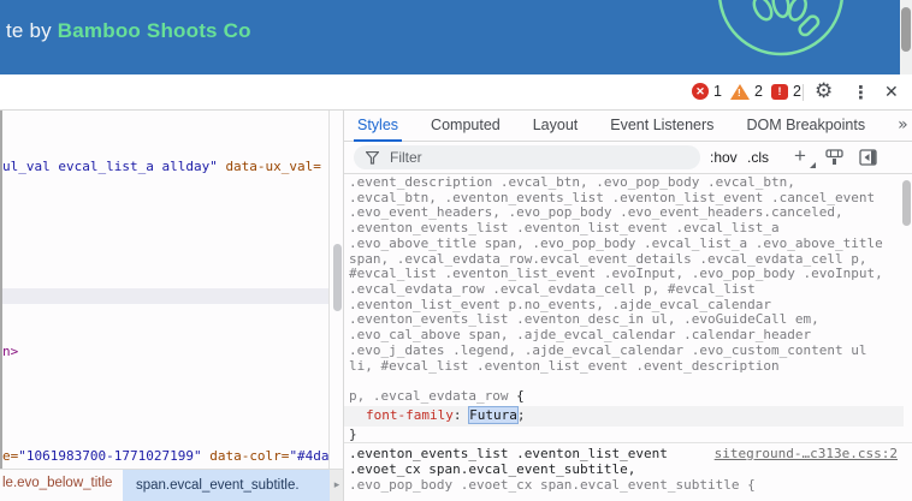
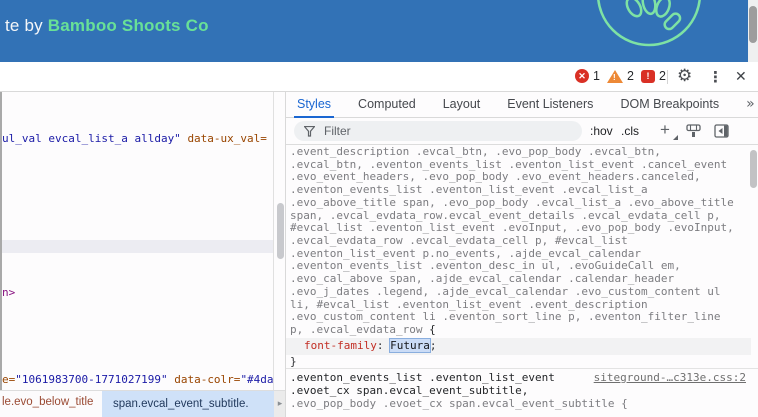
  te by Bamboo Shoots Co
  ✕
  1
  !
  2
  !
  2
  ⚙
  ⋮
  ✕
  ul_val evcal_list_a allday" data-ux_val=
  n>
  e="1061983700-1771027199" data-colr="#4da
  le.evo_below_title
  span.evcal_event_subtitle.
  ▸
  Styles
  Computed
  Layout
  Event Listeners
  DOM Breakpoints
  »
  Filter
  :hov
  .cls
  +
  .event_description .evcal_btn, .evo_pop_body .evcal_btn,
  .evcal_btn, .eventon_events_list .eventon_list_event .cancel_event
  .evo_event_headers, .evo_pop_body .evo_event_headers.canceled,
  .eventon_events_list .eventon_list_event .evcal_list_a
  .evo_above_title span, .evo_pop_body .evcal_list_a .evo_above_title
  span, .evcal_evdata_row.evcal_event_details .evcal_evdata_cell p,
  #evcal_list .eventon_list_event .evoInput, .evo_pop_body .evoInput,
  .evcal_evdata_row .evcal_evdata_cell p, #evcal_list
  .eventon_list_event p.no_events, .ajde_evcal_calendar
  .eventon_events_list .eventon_desc_in ul, .evoGuideCall em,
  .evo_cal_above span, .ajde_evcal_calendar .calendar_header
  .evo_j_dates .legend, .ajde_evcal_calendar .evo_custom_content ul
  li, #evcal_list .eventon_list_event .event_description
+ .evo_custom_content li .eventon_sort_line p, .eventon_filter_line
  p, .evcal_evdata_row {
  font-family: Futura;
  }
  .eventon_events_list .eventon_list_event
  siteground-…c313e.css:2
  .evoet_cx span.evcal_event_subtitle,
  .evo_pop_body .evoet_cx span.evcal_event_subtitle {
